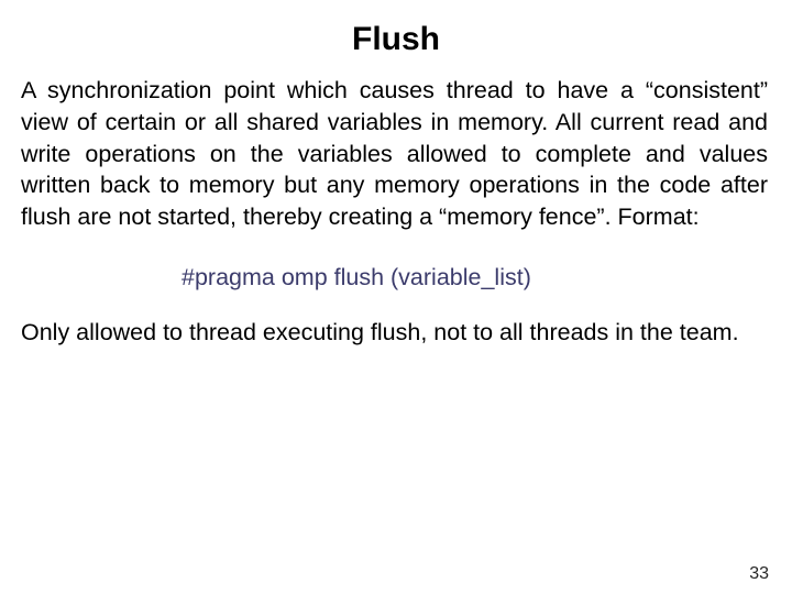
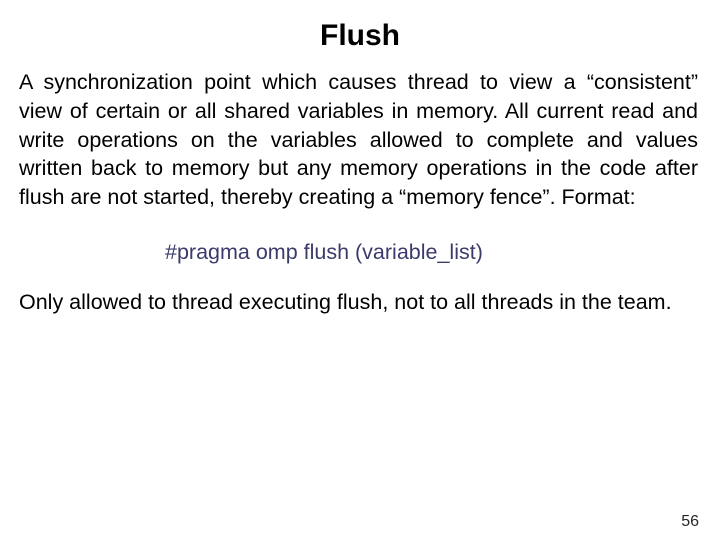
  Flush
- A synchronization point which causes thread to have a “consistent” view of certain or all shared variables in memory. All current read and write operations on the variables allowed to complete and values written back to memory but any memory operations in the code after flush are not started, thereby creating a “memory fence”. Format:
+ A synchronization point which causes thread to view a “consistent” view of certain or all shared variables in memory. All current read and write operations on the variables allowed to complete and values written back to memory but any memory operations in the code after flush are not started, thereby creating a “memory fence”. Format:
  #pragma omp flush (variable_list)
  Only allowed to thread executing flush, not to all threads in the team.
- 33
+ 56
